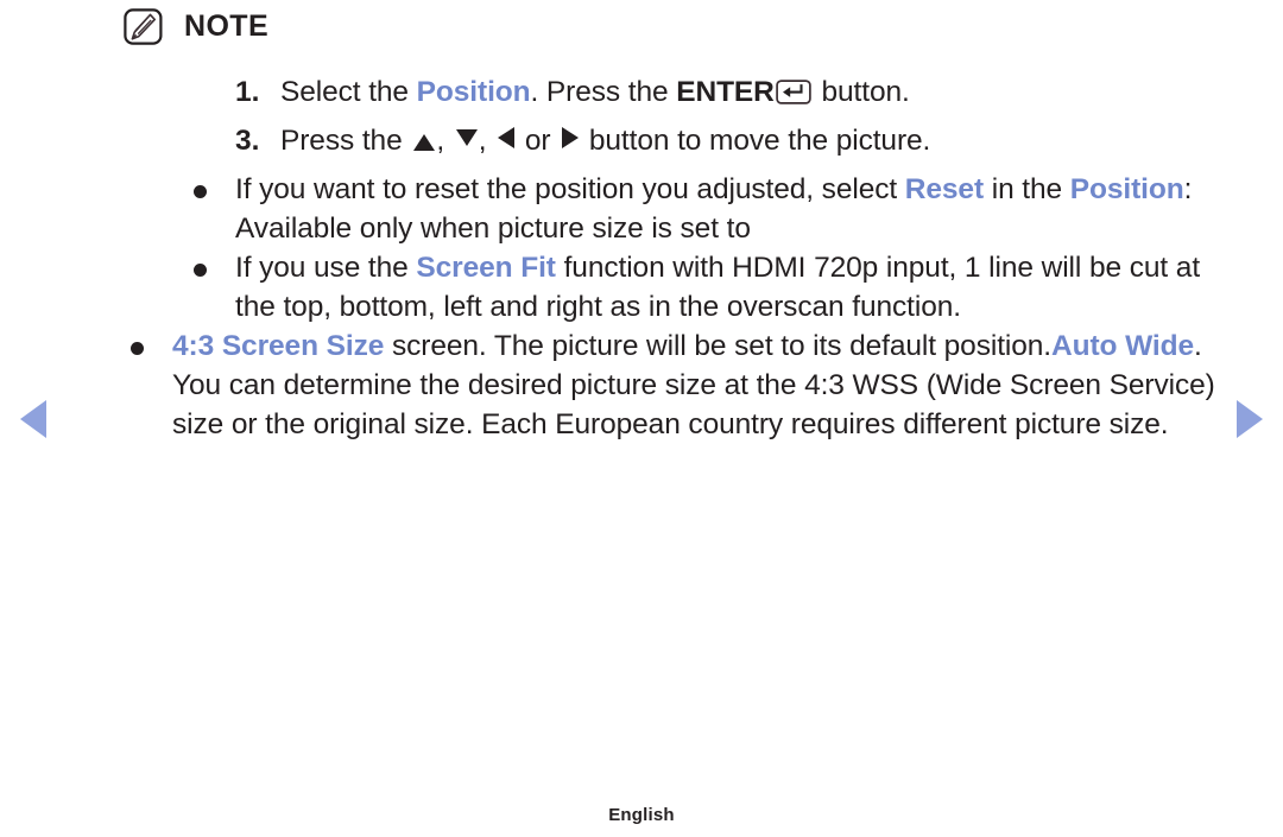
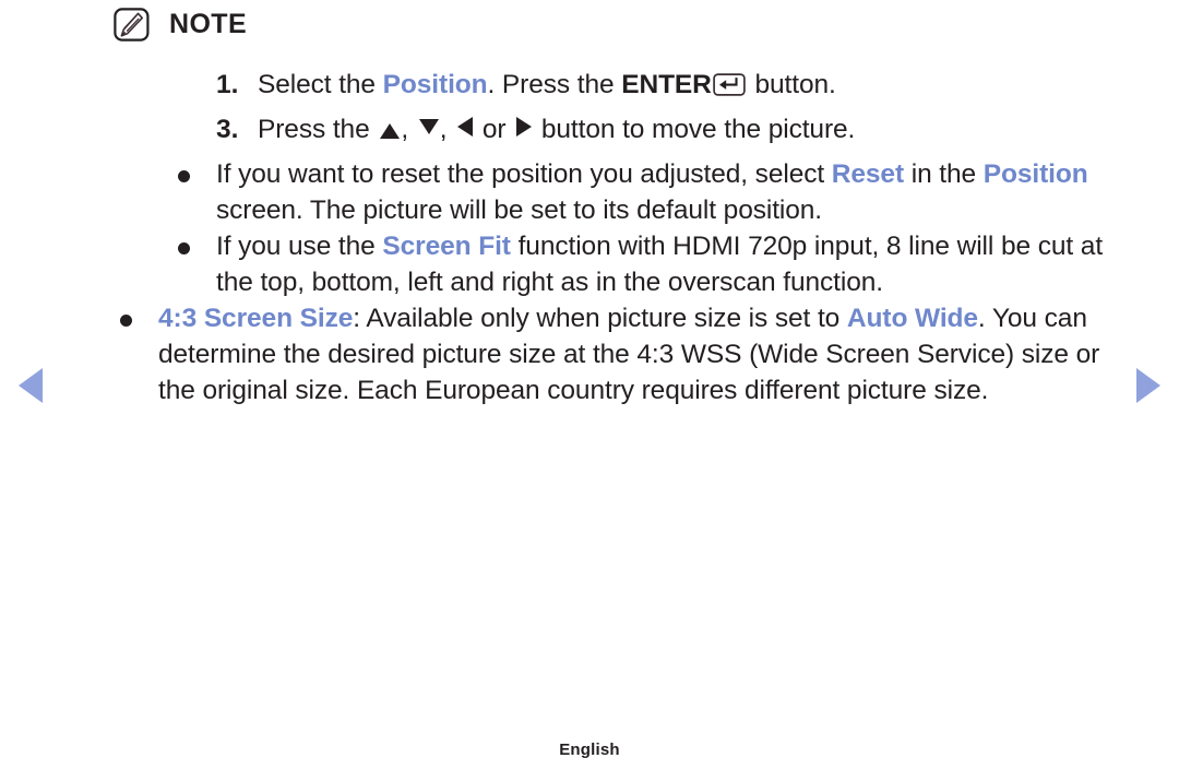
  NOTE
  1.
  Select the Position. Press the ENTER button.
  3.
  Press the , , or button to move the picture.
- If you want to reset the position you adjusted, select Reset in the Position: Available only when picture size is set to
+ If you want to reset the position you adjusted, select Reset in the Position screen. The picture will be set to its default position.
- If you use the Screen Fit function with HDMI 720p input, 1 line will be cut at the top, bottom, left and right as in the overscan function.
+ If you use the Screen Fit function with HDMI 720p input, 8 line will be cut at the top, bottom, left and right as in the overscan function.
- 4:3 Screen Size screen. The picture will be set to its default position.Auto Wide. You can determine the desired picture size at the 4:3 WSS (Wide Screen Service) size or the original size. Each European country requires different picture size.
+ 4:3 Screen Size: Available only when picture size is set to Auto Wide. You can determine the desired picture size at the 4:3 WSS (Wide Screen Service) size or the original size. Each European country requires different picture size.
  English
